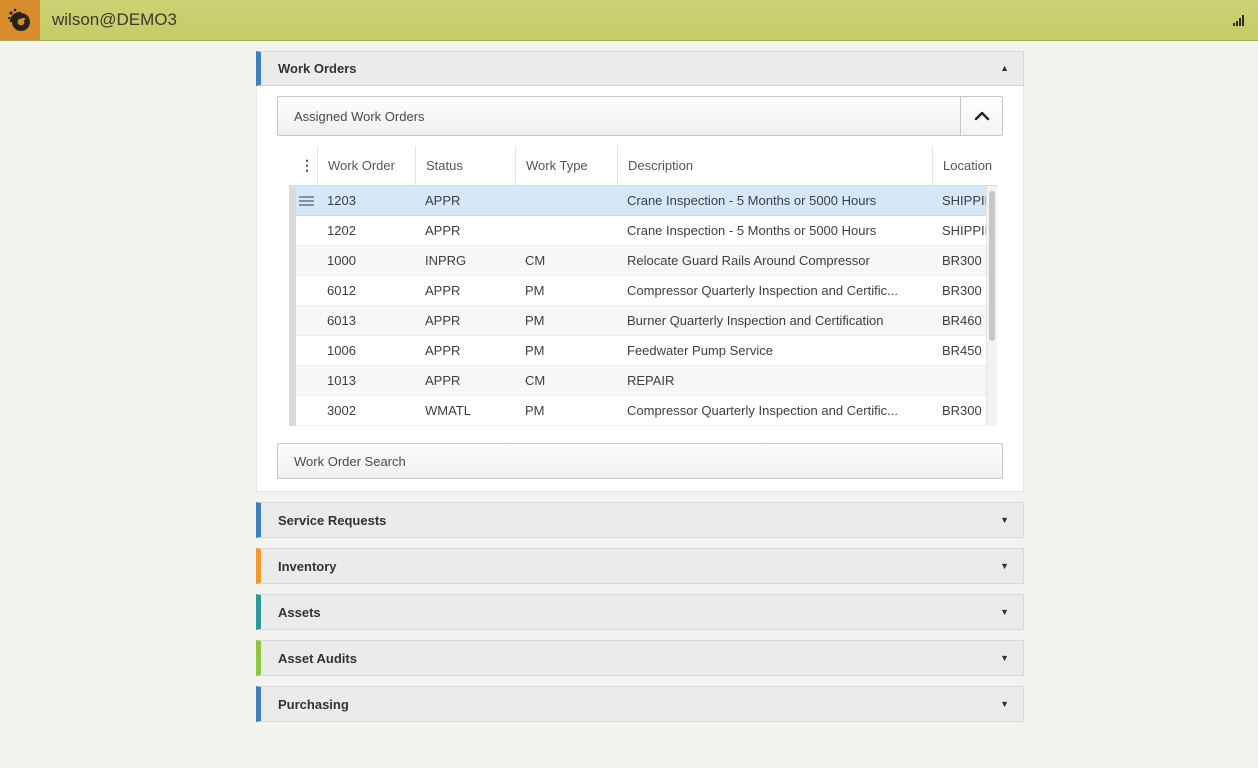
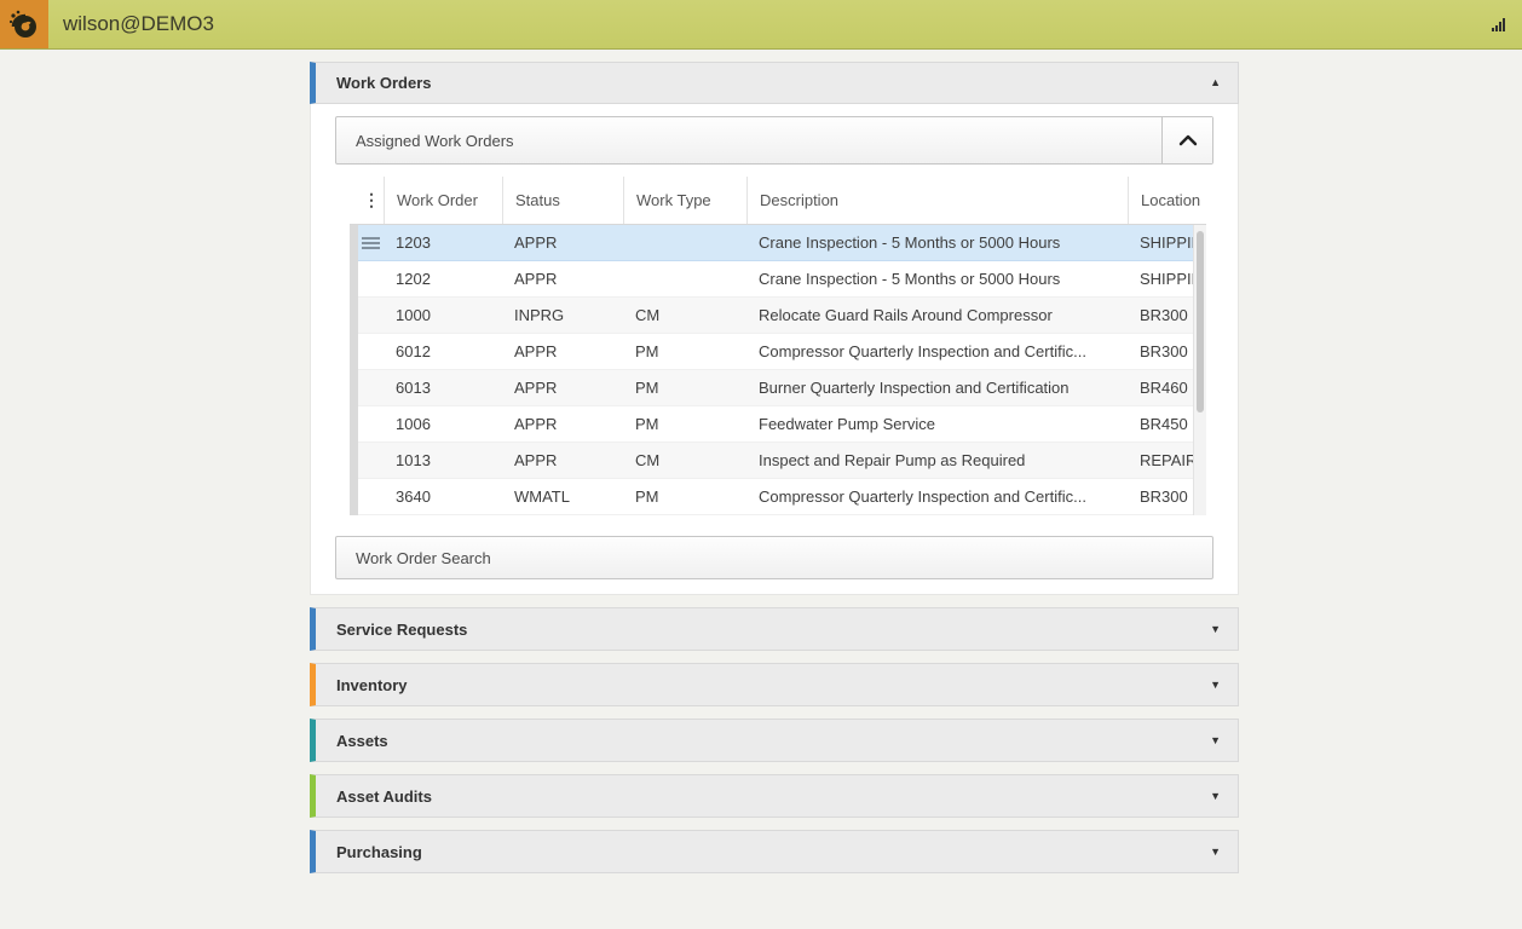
  wilson@DEMO3
  Work Orders
  ▲
  Assigned Work Orders
  ⋮
  Work Order
  Status
  Work Type
  Description
  Location
  1203
  APPR
  Crane Inspection - 5 Months or 5000 Hours
  SHIPPI
  1202
  APPR
  Crane Inspection - 5 Months or 5000 Hours
  SHIPPI
  1000
  INPRG
  CM
  Relocate Guard Rails Around Compressor
  BR300
  6012
  APPR
  PM
  Compressor Quarterly Inspection and Certific...
  BR300
  6013
  APPR
  PM
  Burner Quarterly Inspection and Certification
  BR460
  1006
  APPR
  PM
  Feedwater Pump Service
  BR450
  1013
  APPR
  CM
+ Inspect and Repair Pump as Required
  REPAIR
- 3002
+ 3640
  WMATL
  PM
  Compressor Quarterly Inspection and Certific...
  BR300
  Work Order Search
  Service Requests
  ▼
  Inventory
  ▼
  Assets
  ▼
  Asset Audits
  ▼
  Purchasing
  ▼
